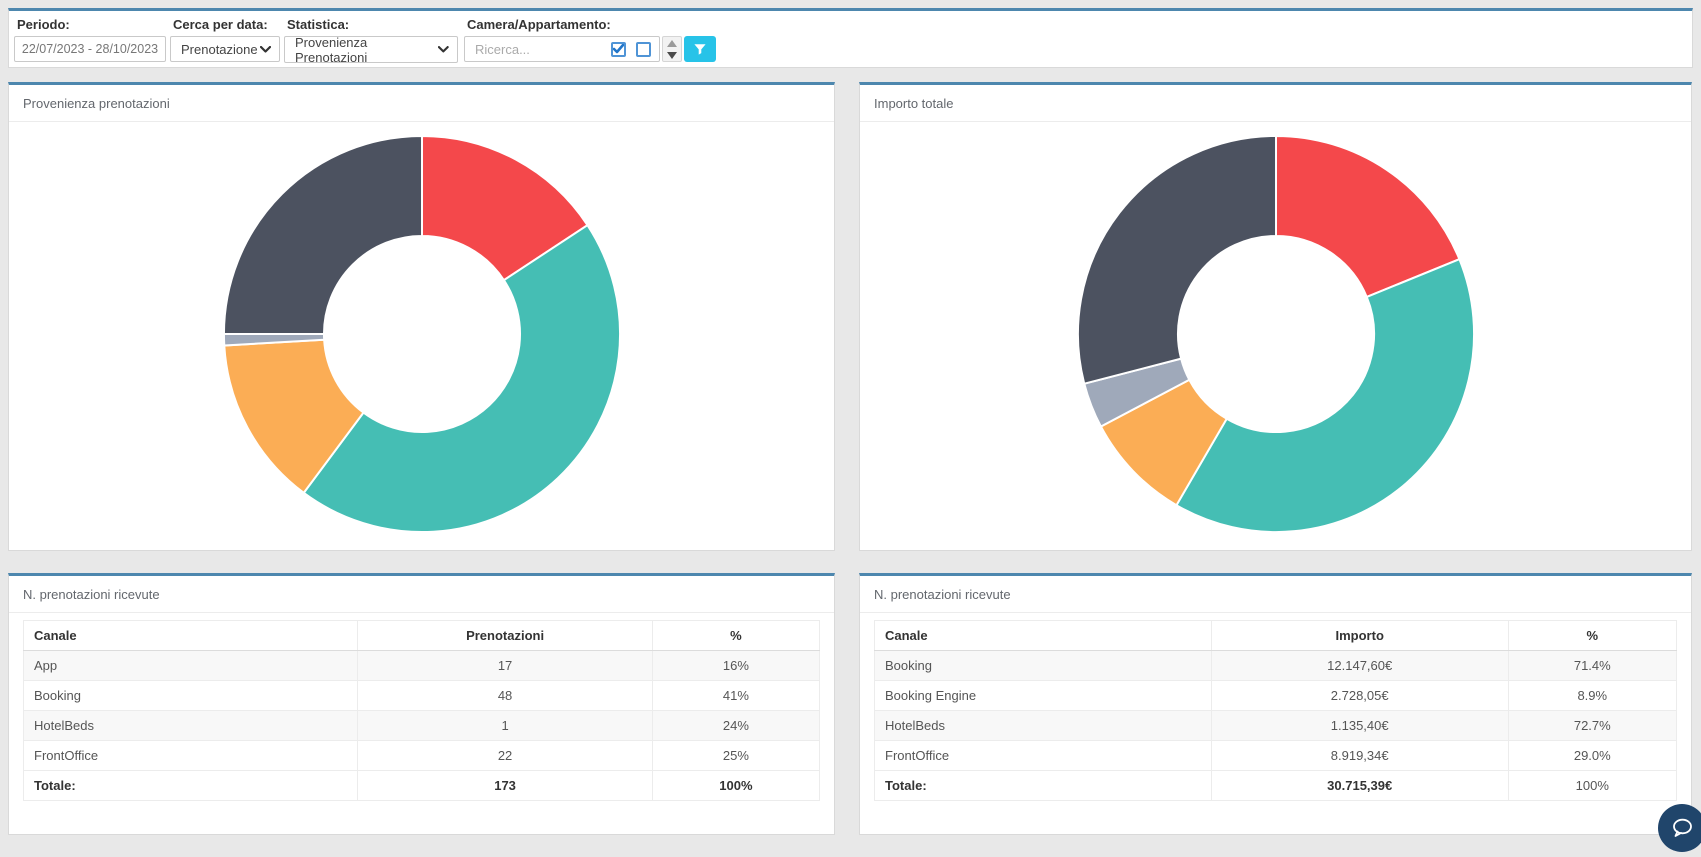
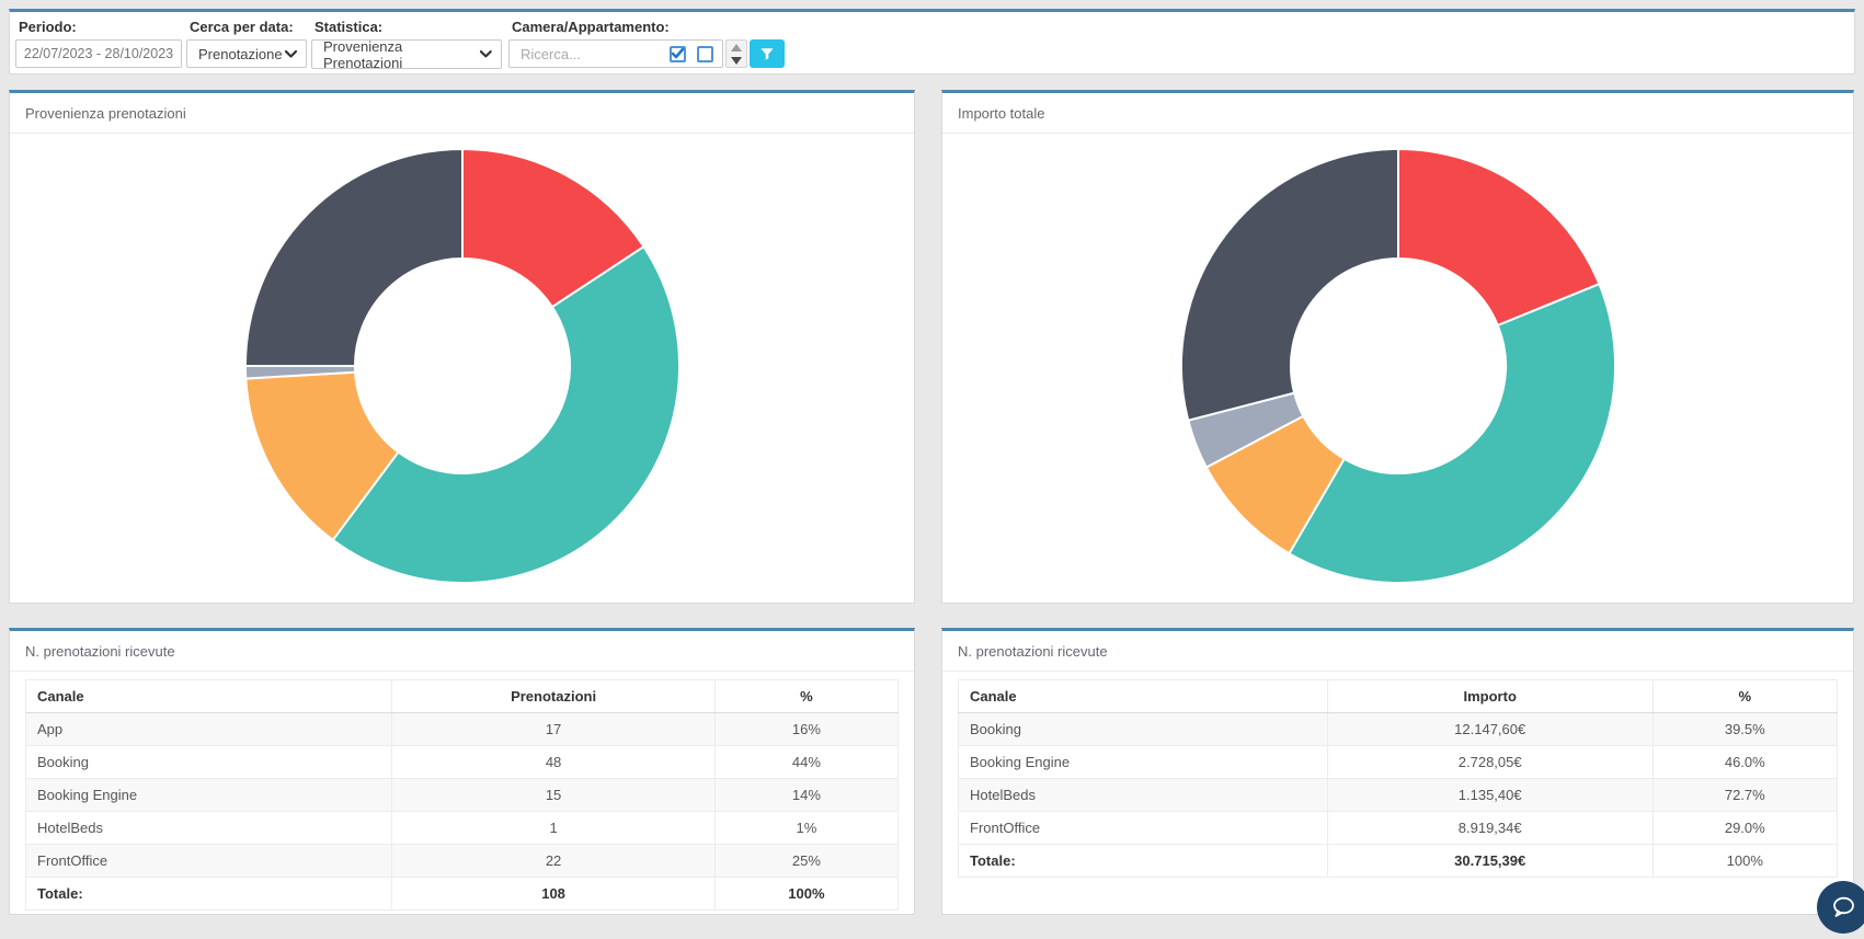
  Periodo:
  22/07/2023 - 28/10/2023
  Cerca per data:
  Prenotazione
  Statistica:
  Provenienza Prenotazioni
  Camera/Appartamento:
  Ricerca...
  Provenienza prenotazioni
  Importo totale
  N. prenotazioni ricevute
  Canale	Prenotazioni	%
  App	17	16%
- Booking	48	41%
+ Booking	48	44%
+ Booking Engine	15	14%
- HotelBeds	1	24%
+ HotelBeds	1	1%
  FrontOffice	22	25%
- Totale:	173	100%
+ Totale:	108	100%
  N. prenotazioni ricevute
  Canale	Importo	%
- Booking	12.147,60€	71.4%
+ Booking	12.147,60€	39.5%
- Booking Engine	2.728,05€	8.9%
+ Booking Engine	2.728,05€	46.0%
  HotelBeds	1.135,40€	72.7%
  FrontOffice	8.919,34€	29.0%
  Totale:	30.715,39€	100%
